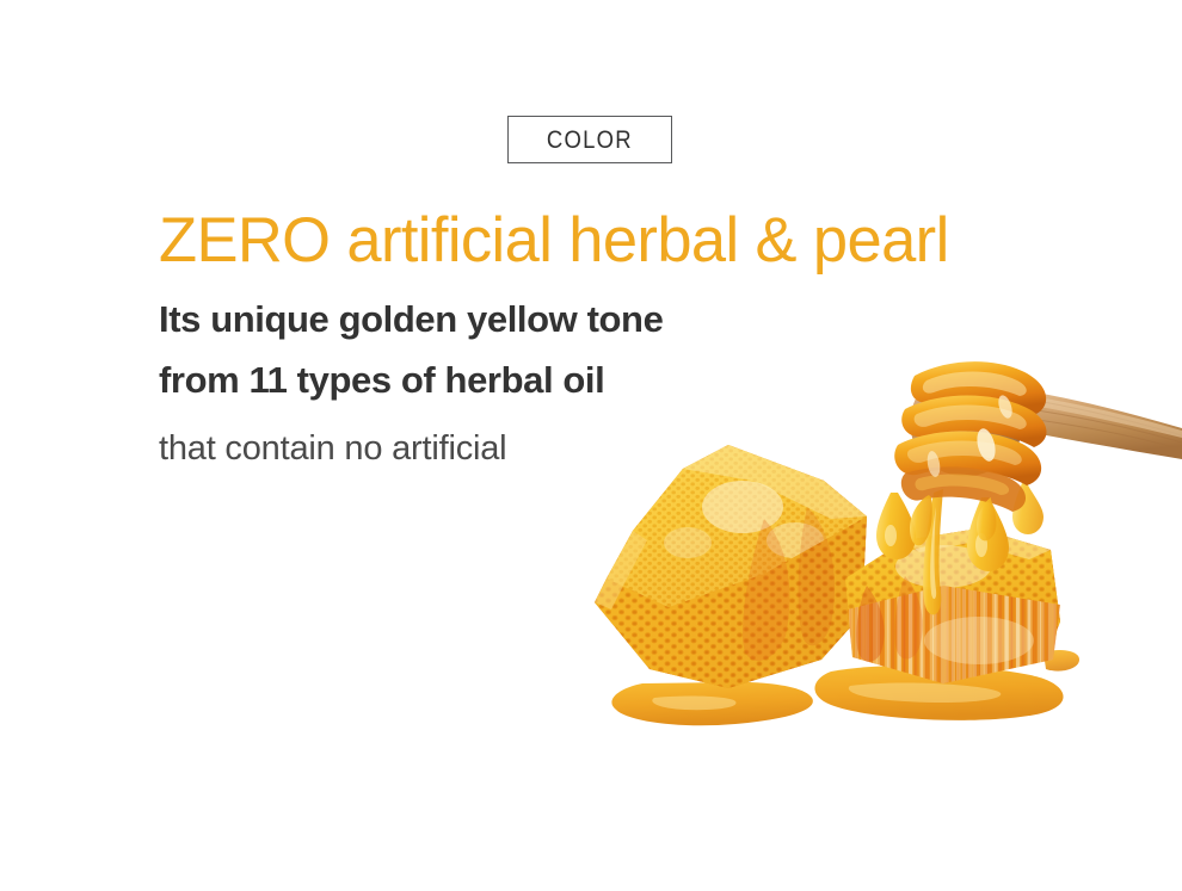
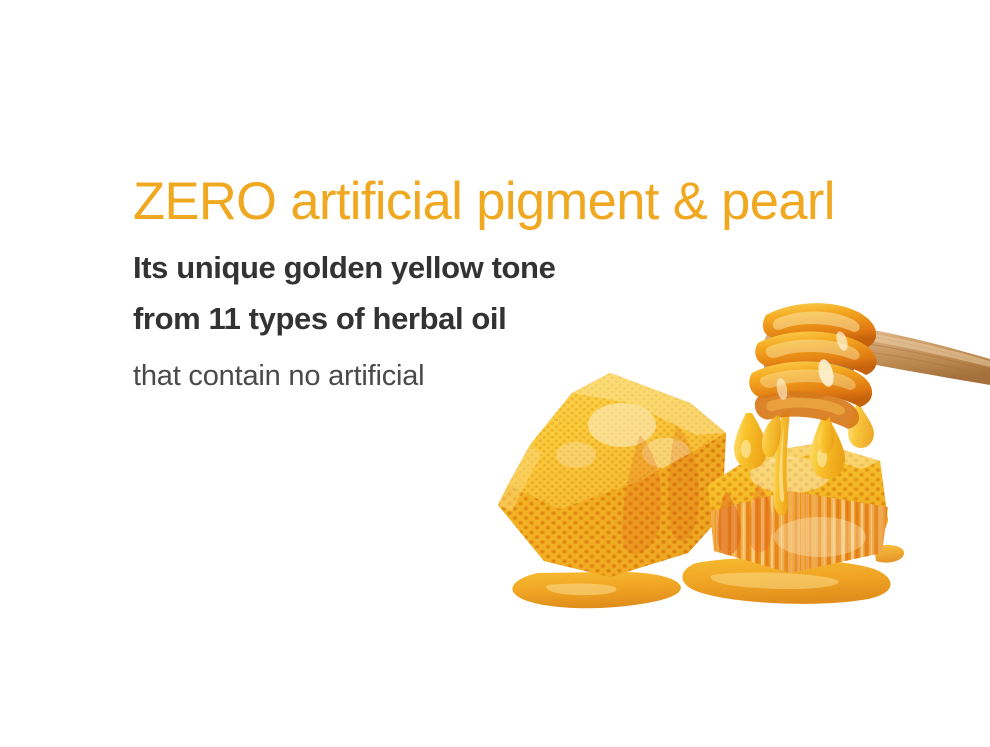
- COLOR
- ZERO artificial herbal & pearl
+ ZERO artificial pigment & pearl
  Its unique golden yellow tone
  from 11 types of herbal oil
  that contain no artificial
